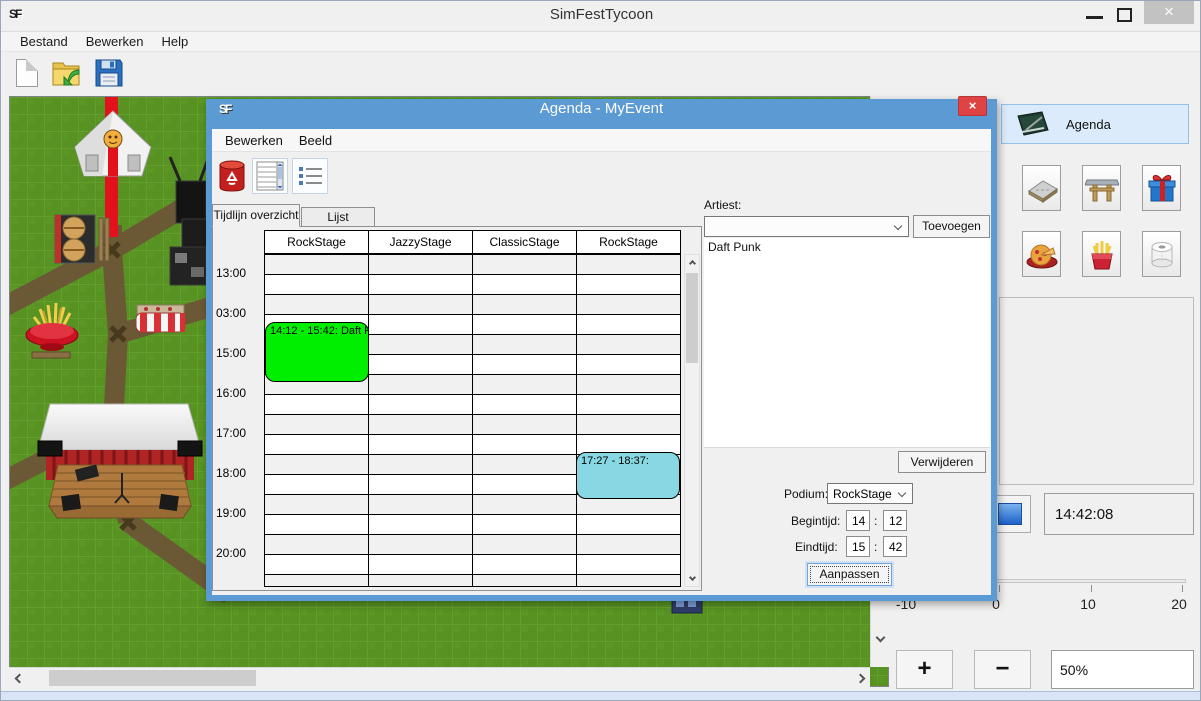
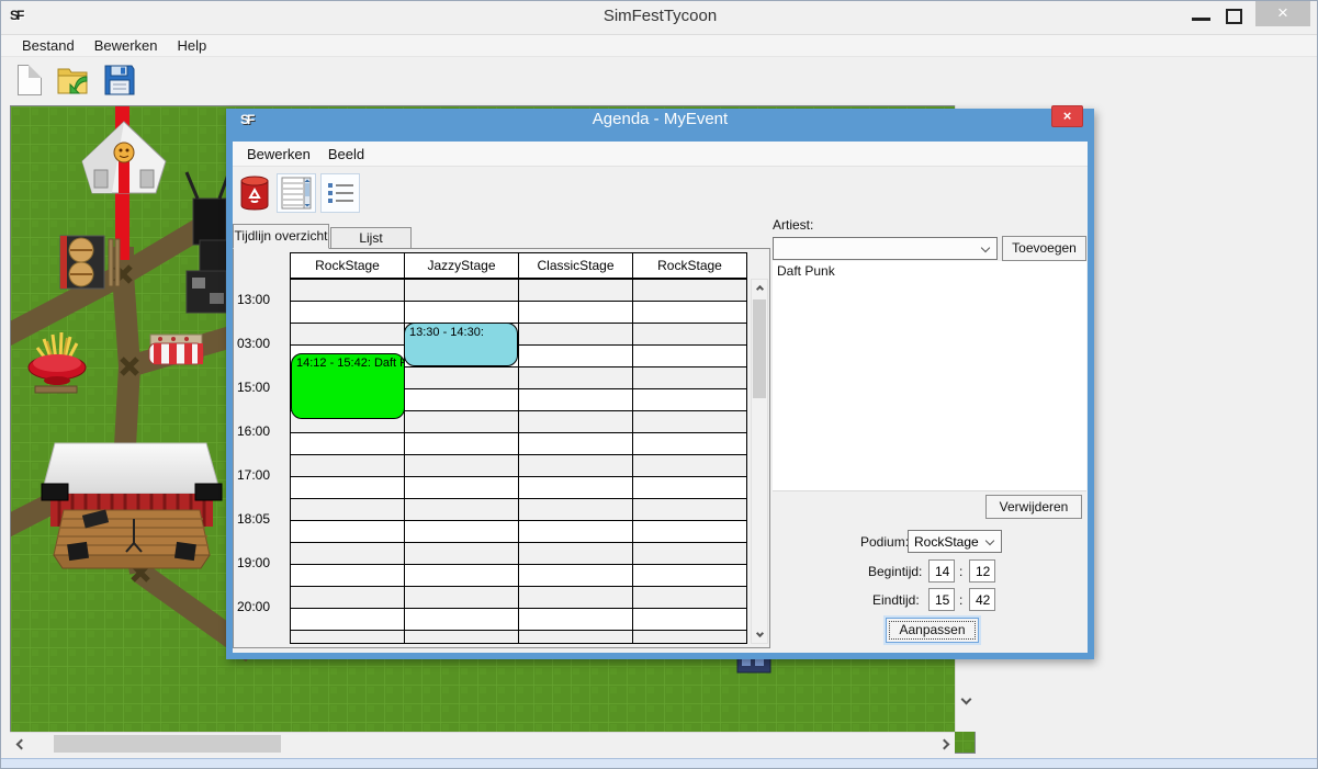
  SF
  SimFestTycoon
  ×
  Bestand
  Bewerken
  Help
- Agenda
- 14:42:08
- -10
- 0
- 10
- 20
- +
- −
- 50%
  SF
  Agenda - MyEvent
  ×
  Bewerken
  Beeld
  Tijdlijn overzicht
  RockStage
  JazzyStage
  ClassicStage
  RockStage
  13:00
  03:00
  15:00
  16:00
  17:00
- 18:00
+ 18:05
  19:00
  20:00
+ 13:30 - 14:30:
  14:12 - 15:42: Daft P
- 17:27 - 18:37:
  Artiest:
  Toevoegen
  Daft Punk
  Verwijderen
  Podium
  RockStage
  Begintijd:
  14
  :
  12
  Eindtijd:
  15
  :
  42
  Aanpassen
